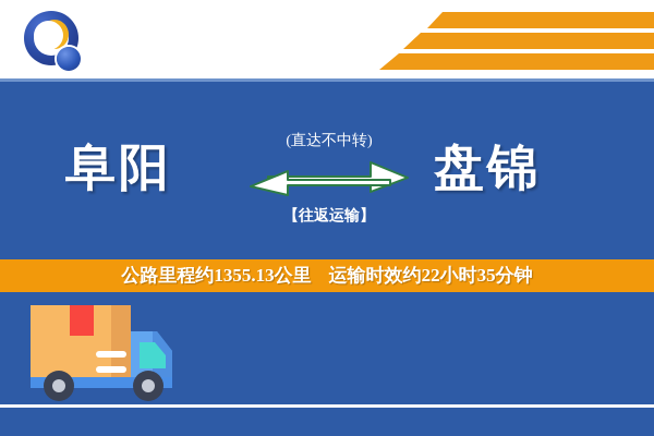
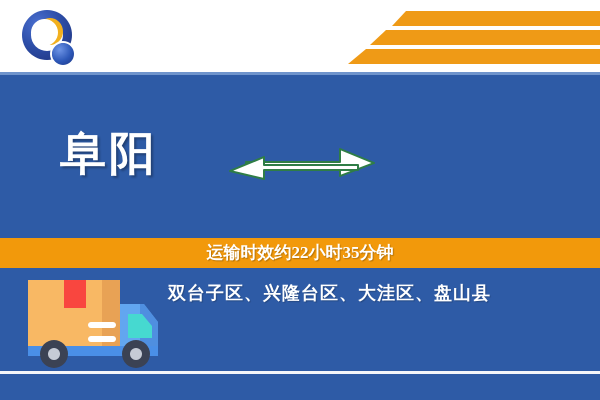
  阜阳
- 盘锦
- (直达不中转)
- 【往返运输】
- 公路里程约1355.13公里
  运输时效约22小时35分钟
+ 双台子区、兴隆台区、大洼区、盘山县
